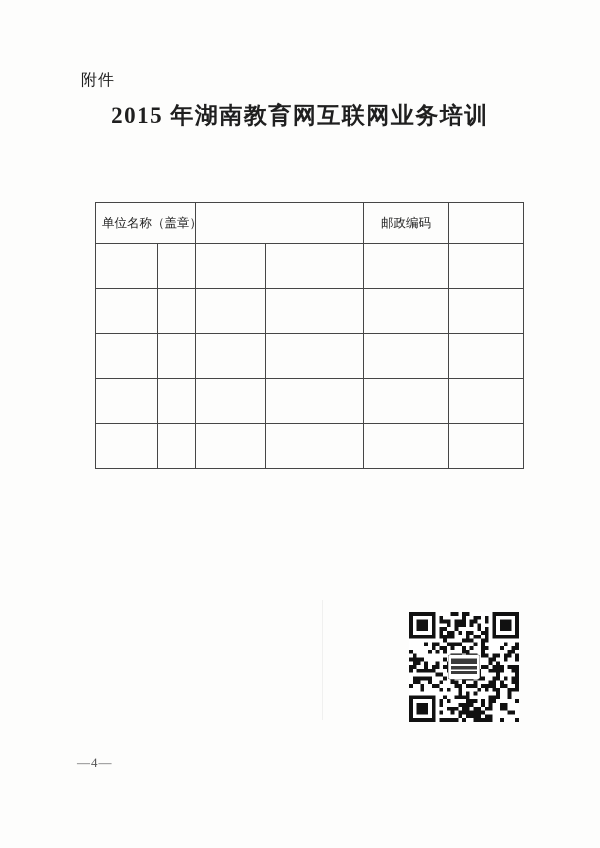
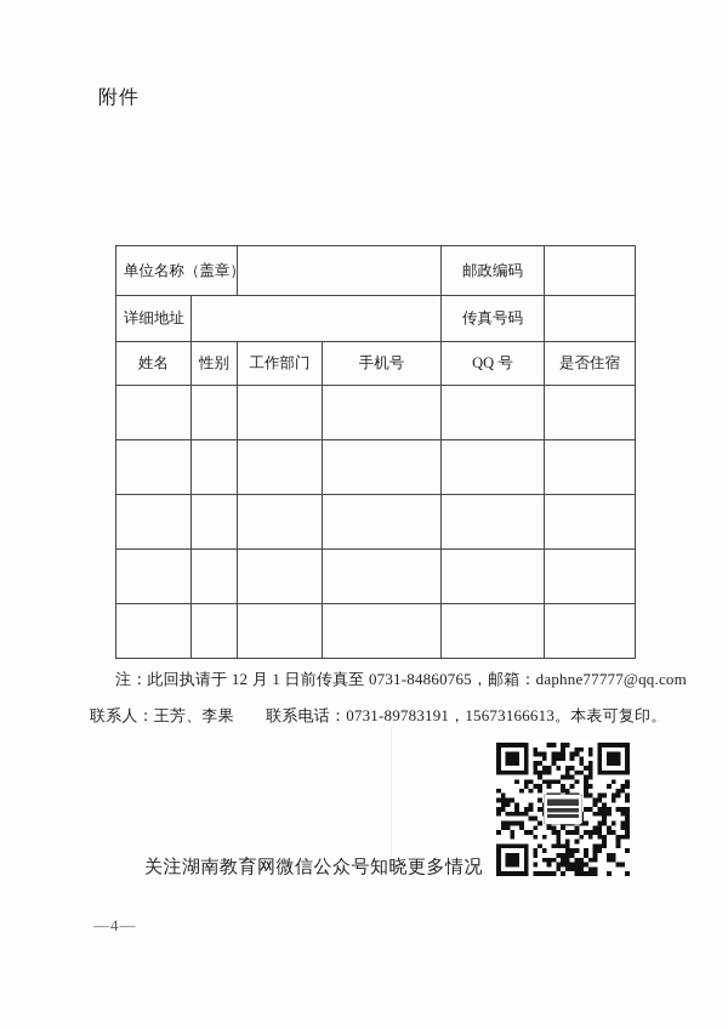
  附件
- 2015 年湖南教育网互联网业务培训
  单位名称（盖章		邮政编码
+ 详细地址		传真号码
+ 姓名	性别	工作部门	手机号	QQ 号	是否住宿
+ 注：此回执请于 12 月 1 日前传真至 0731-84860765，邮箱：daphne77777@qq.com
+ 联系人：王芳、李果 联系电话：0731-89783191，15673166613。本表可复印。
+ 关注湖南教育网微信公众号知晓更多情况
  —4—
